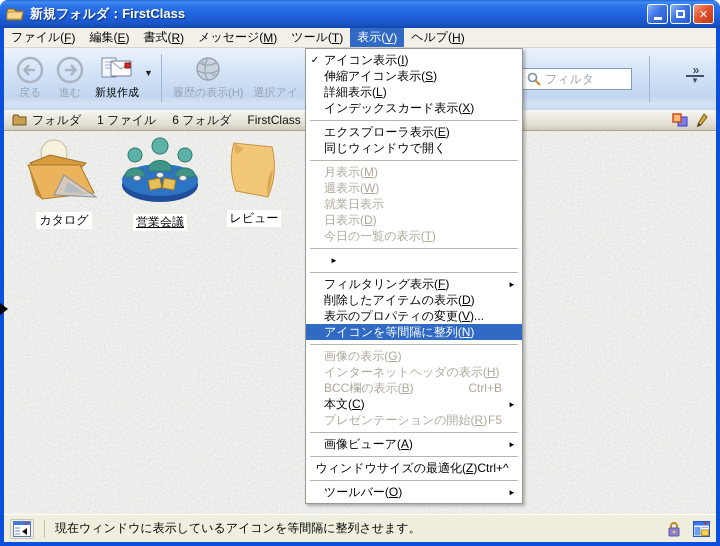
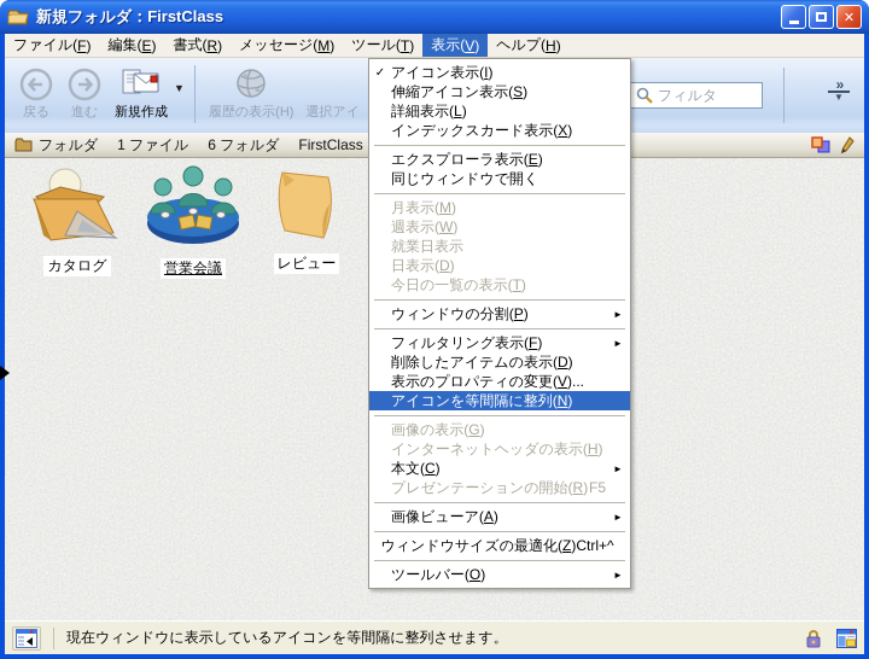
  新規フォルダ：FirstClass
  ✕
  ファイル(
  F
  )
  編集(
  E
  )
  書式(
  R
  )
  メッセージ(
  M
  )
  ツール(
  T
  )
  表示(
  V
  )
  ヘルプ(
  H
  )
  戻る
  進む
  新規作成
  ▼
  履歴の表示(H)
  選択アイ
  フィルタ
  »
  ▼
  フォルダ
  1 ファイル
  6 フォルダ
  カタログ
  営業会議
  レビュー
  ✓
  アイコン表示(I)
  伸縮アイコン表示(S)
  詳細表示(L)
  インデックスカード表示(X)
  エクスプローラ表示(E)
  同じウィンドウで開く
  月表示(M)
  週表示(W)
  就業日表示
  日表示(D)
  今日の一覧の表示(T)
+ ウィンドウの分割(P)
  ►
  フィルタリング表示(F)
  ►
  削除したアイテムの表示(D)
  表示のプロパティの変更(V)...
  アイコンを等間隔に整列(N)
  画像の表示(G)
  インターネットヘッダの表示(H)
- BCC欄の表示(B)
- Ctrl+B
  本文(C)
  ►
  プレゼンテーションの開始(R)
  F5
  画像ビューア(A)
  ►
  ウィンドウサイズの最適化(Z)
  Ctrl+^
  ツールバー(O)
  ►
  現在ウィンドウに表示しているアイコンを等間隔に整列させます。
